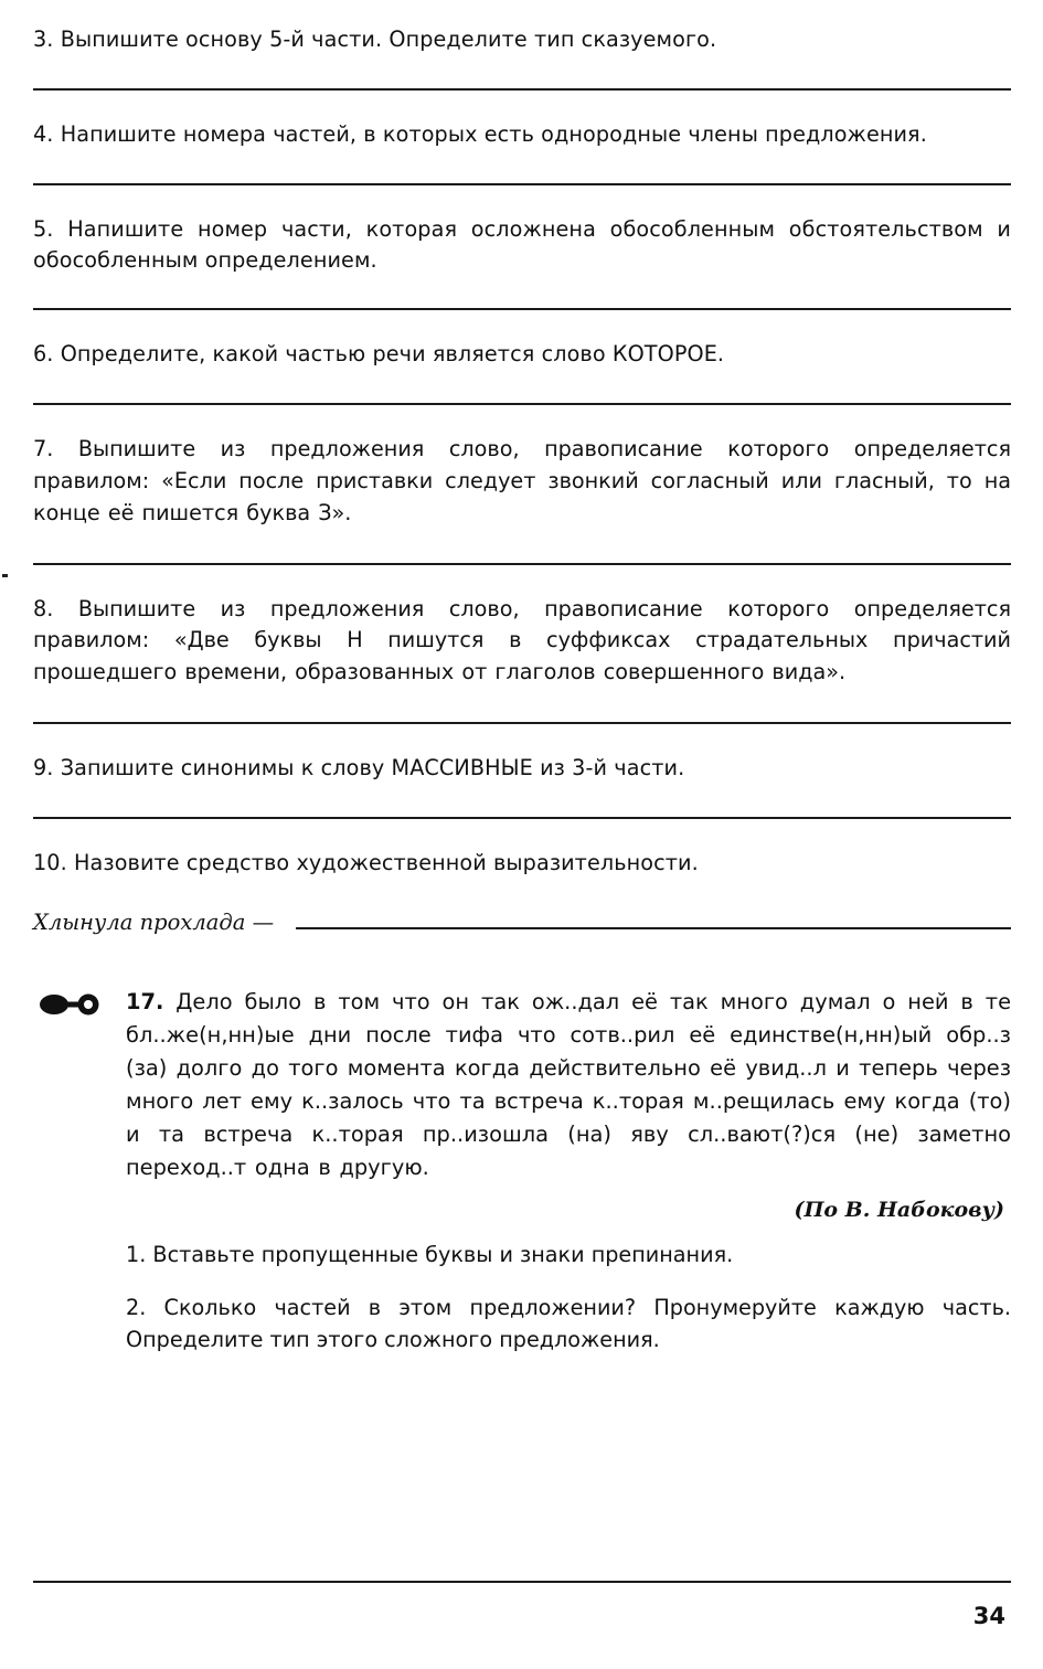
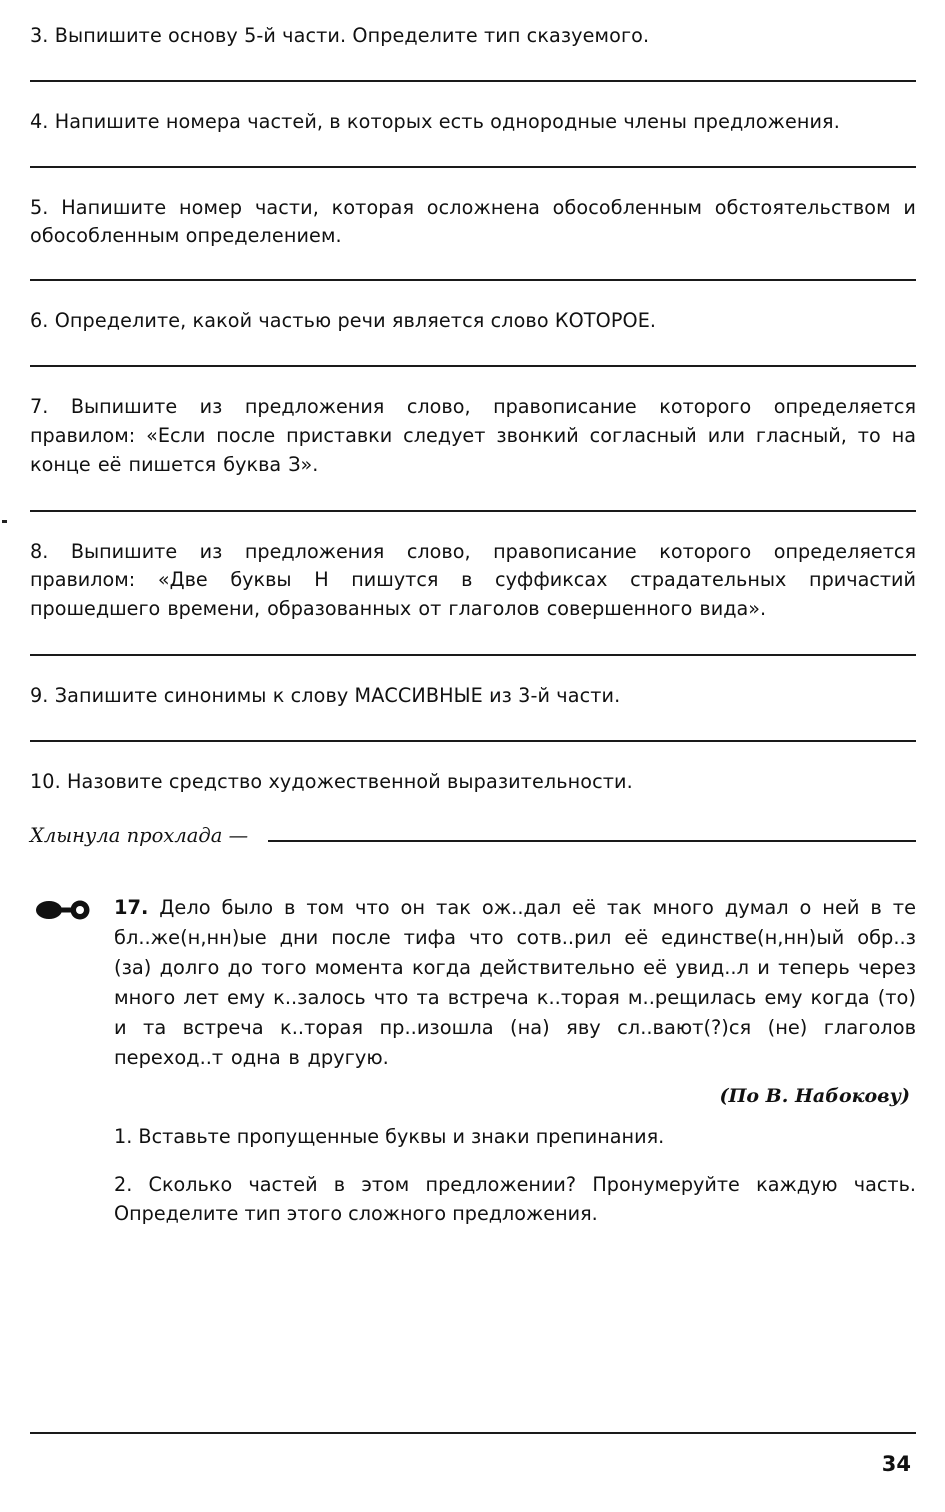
  3. Выпишите основу 5-й части. Определите тип сказуемого.
  4. Напишите номера частей, в которых есть однородные члены предложения.
  5. Напишите номер части, которая осложнена обособленным обстоятельством и обособленным определением.
  6. Определите, какой частью речи является слово КОТОРОЕ.
  7. Выпишите из предложения слово, правописание которого определяется правилом: «Если после приставки следует звонкий согласный или гласный, то на конце её пишется буква З».
  8. Выпишите из предложения слово, правописание которого определяется правилом: «Две буквы Н пишутся в суффиксах страдательных причастий прошедшего времени, образованных от глаголов совершенного вида».
  9. Запишите синонимы к слову МАССИВНЫЕ из 3-й части.
  10. Назовите средство художественной выразительности.
  Хлынула прохлада —
- 17. Дело было в том что он так ож..дал её так много думал о ней в те бл..же(н,нн)ые дни после тифа что сотв..рил её единстве(н,нн)ый обр..з (за) долго до того момента когда действительно её увид..л и теперь через много лет ему к..залось что та встреча к..торая м..рещилась ему когда (то) и та встреча к..торая пр..изошла (на) яву сл..вают(?)ся (не) заметно переход..т одна в другую.
+ 17. Дело было в том что он так ож..дал её так много думал о ней в те бл..же(н,нн)ые дни после тифа что сотв..рил её единстве(н,нн)ый обр..з (за) долго до того момента когда действительно её увид..л и теперь через много лет ему к..залось что та встреча к..торая м..рещилась ему когда (то) и та встреча к..торая пр..изошла (на) яву сл..вают(?)ся (не) глаголов переход..т одна в другую.
  (По В. Набокову)
  1. Вставьте пропущенные буквы и знаки препинания.
  2. Сколько частей в этом предложении? Пронумеруйте каждую часть. Определите тип этого сложного предложения.
  34
